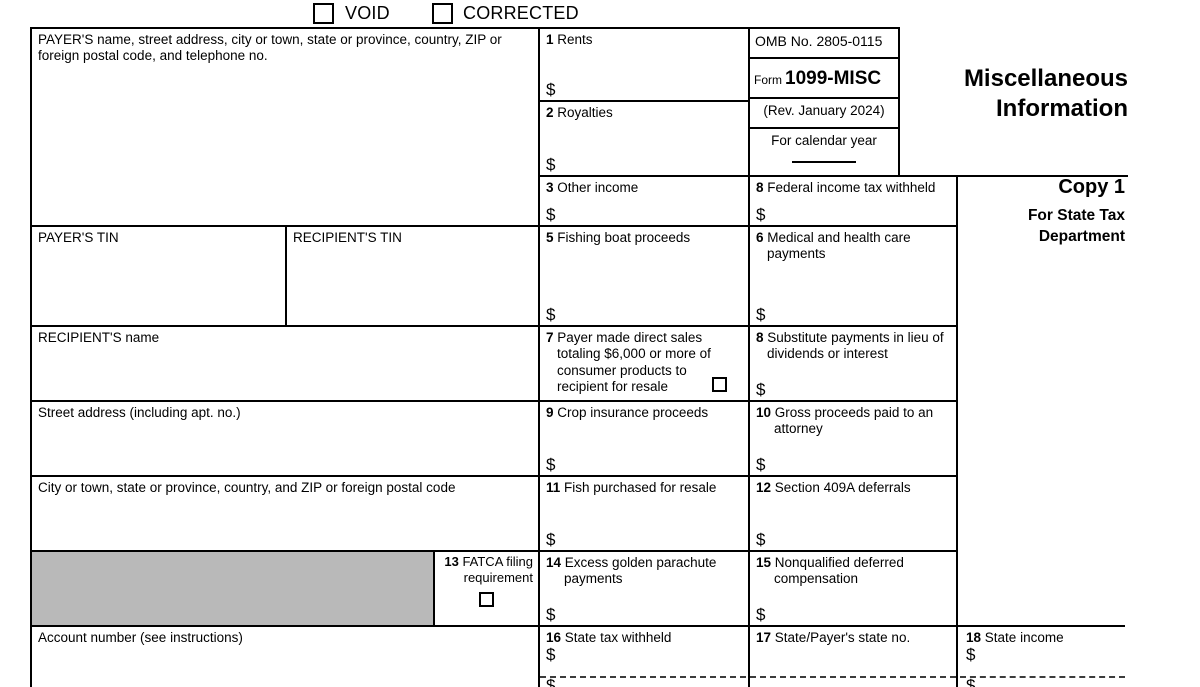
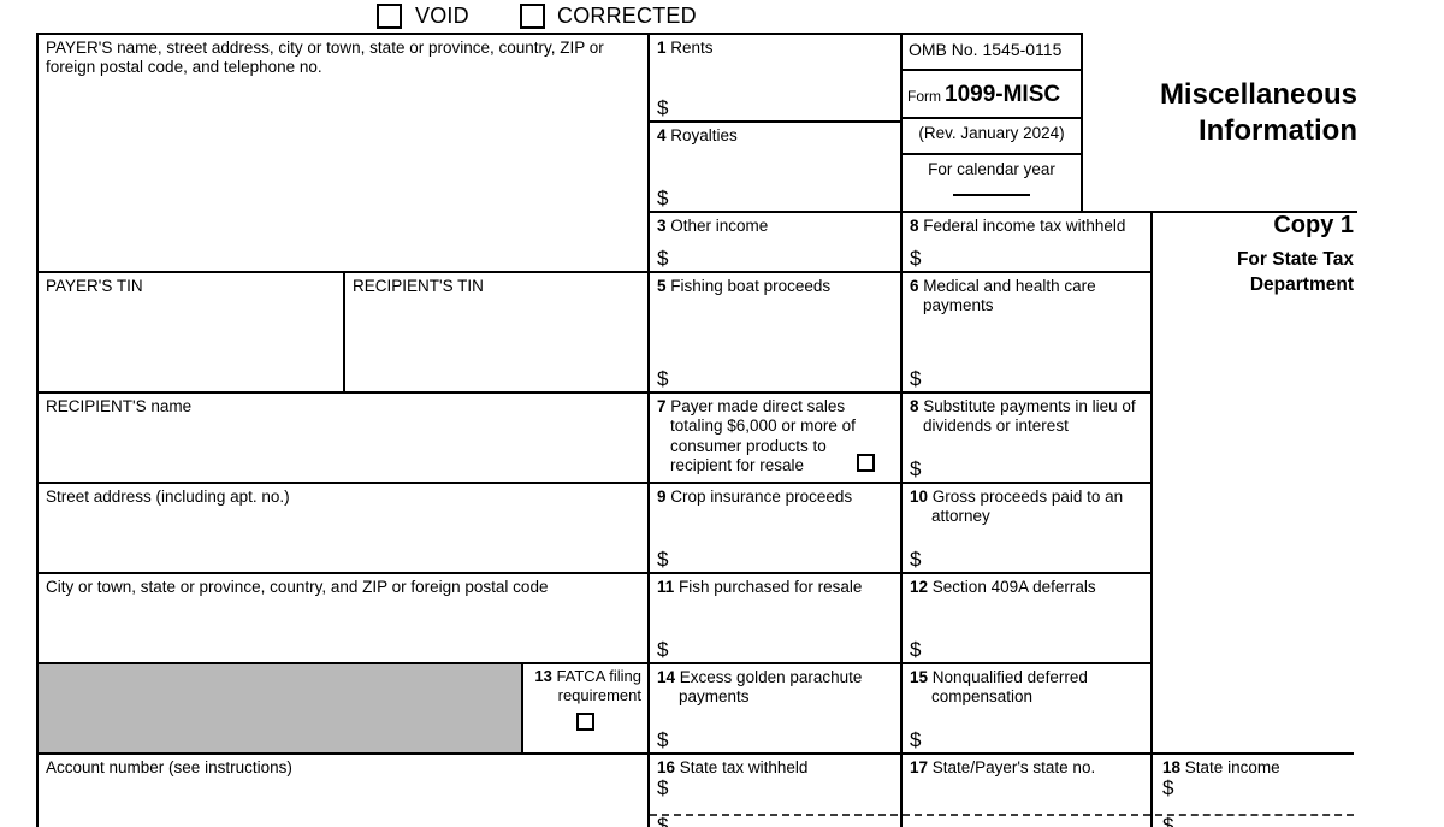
  VOID
  CORRECTED
  PAYER'S name, street address, city or town, state or province, country, ZIP or foreign postal code, and telephone no.
  PAYER'S TIN
  RECIPIENT'S TIN
  RECIPIENT'S name
  Street address (including apt. no.)
  City or town, state or province, country, and ZIP or foreign postal code
  13 FATCA filing requirement
  Account number (see instructions)
  1 Rents
  $
- 2 Royalties
+ 4 Royalties
  $
  3 Other income
  $
  5 Fishing boat proceeds
  $
  7 Payer made direct sales totaling $6,000 or more of consumer products to recipient for resale
  9 Crop insurance proceeds
  $
  11 Fish purchased for resale
  $
  14 Excess golden parachute payments
  $
  16 State tax withheld
  $
  $
- OMB No. 2805-0115
+ OMB No. 1545-0115
  Form 1099-MISC
  (Rev. January 2024)
  For calendar year
  8 Federal income tax withheld
  $
  6 Medical and health care payments
  $
  8 Substitute payments in lieu of dividends or interest
  $
  10 Gross proceeds paid to an attorney
  $
  12 Section 409A deferrals
  $
  15 Nonqualified deferred compensation
  $
  17 State/Payer's state no.
  18 State income
  $
  $
  Miscellaneous
  Information
  Copy 1
  For State Tax
  Department
